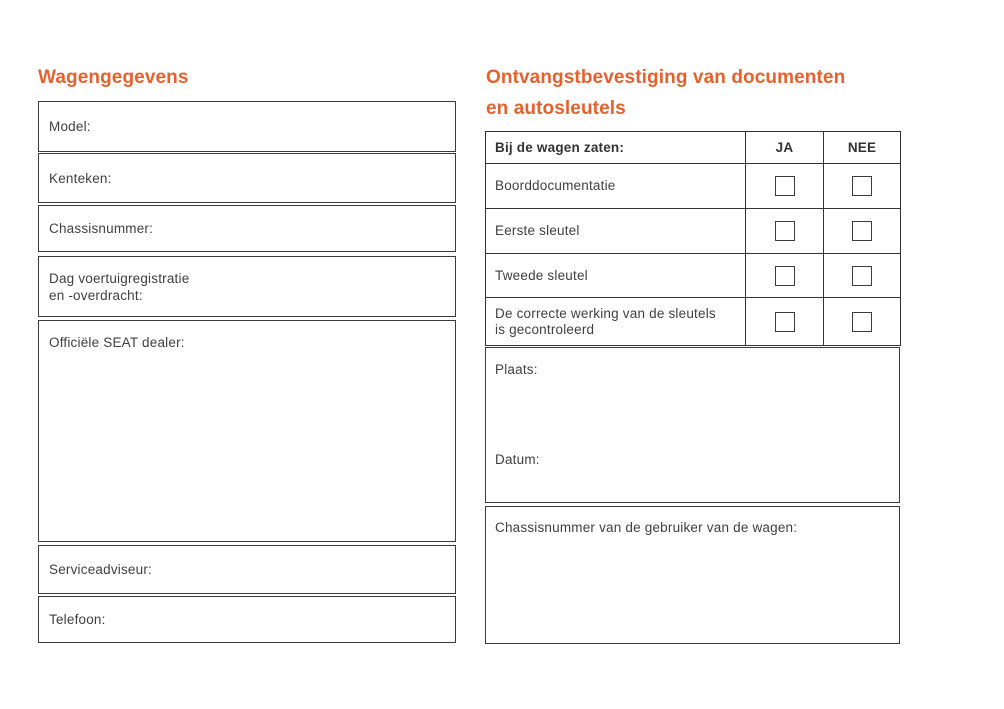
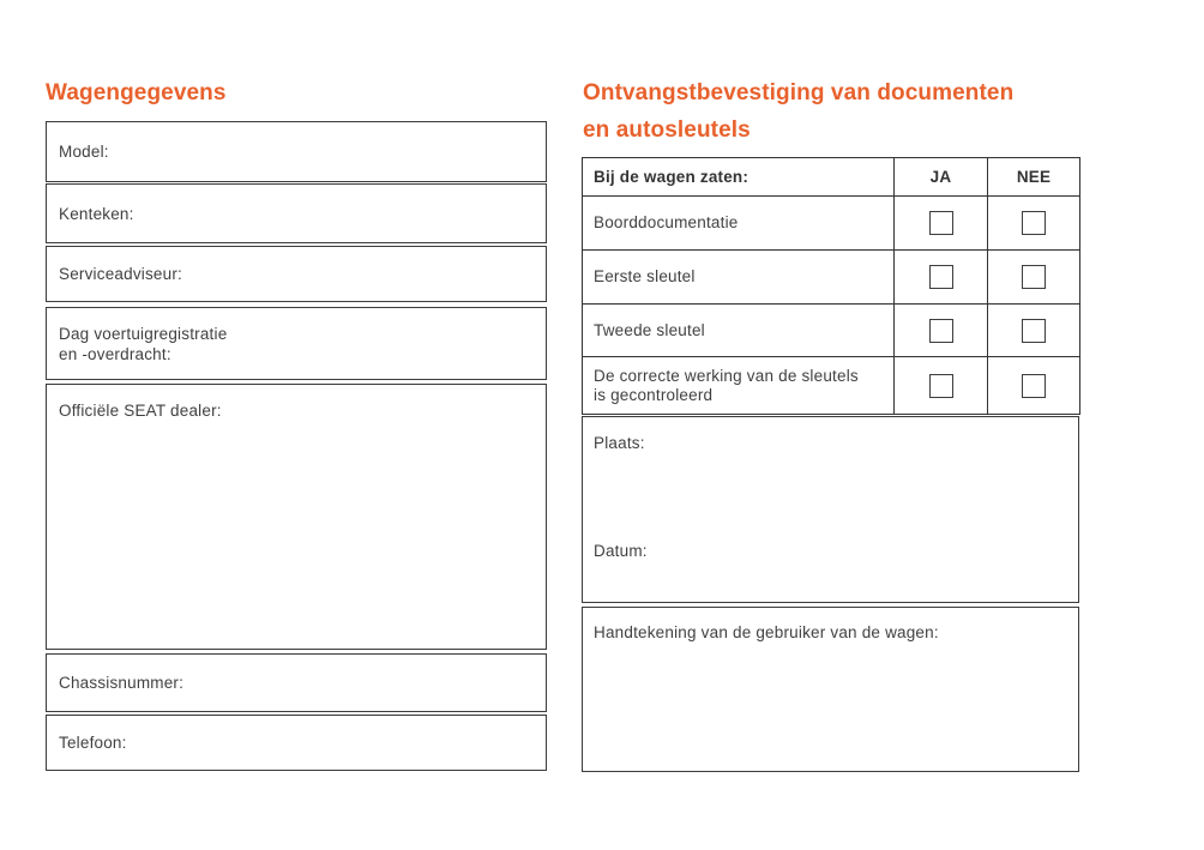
  Wagengegevens
  Ontvangstbevestiging van documenten
  en autosleutels
  Model:
  Kenteken:
- Chassisnummer:
+ Serviceadviseur:
  Dag voertuigregistratie
  en -overdracht:
  Officiële SEAT dealer:
- Serviceadviseur:
+ Chassisnummer:
  Telefoon:
  Bij de wagen zaten:	JA	NEE
  Boorddocumentatie
  Eerste sleutel
  Tweede sleutel
  De correcte werking van de sleutels is gecontroleerd
  Plaats:
  Datum:
- Chassisnummer van de gebruiker van de wagen:
+ Handtekening van de gebruiker van de wagen:
